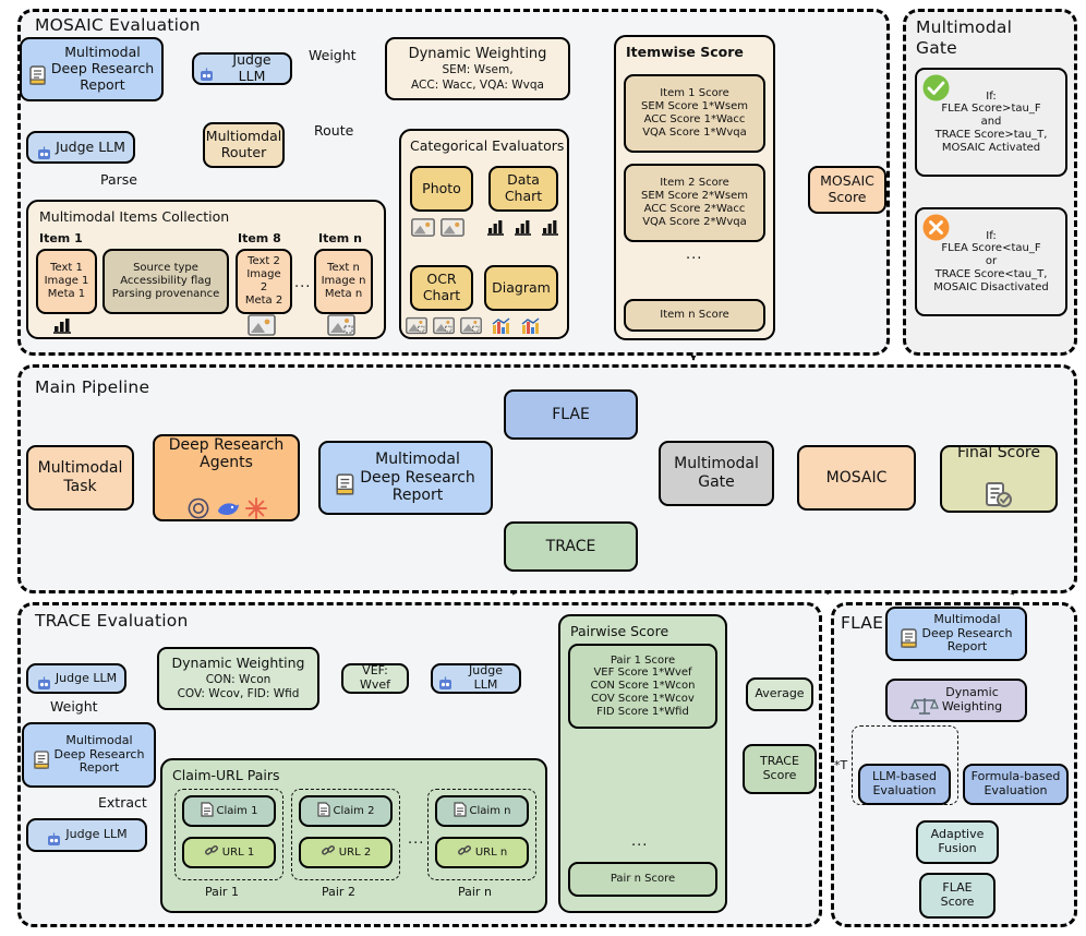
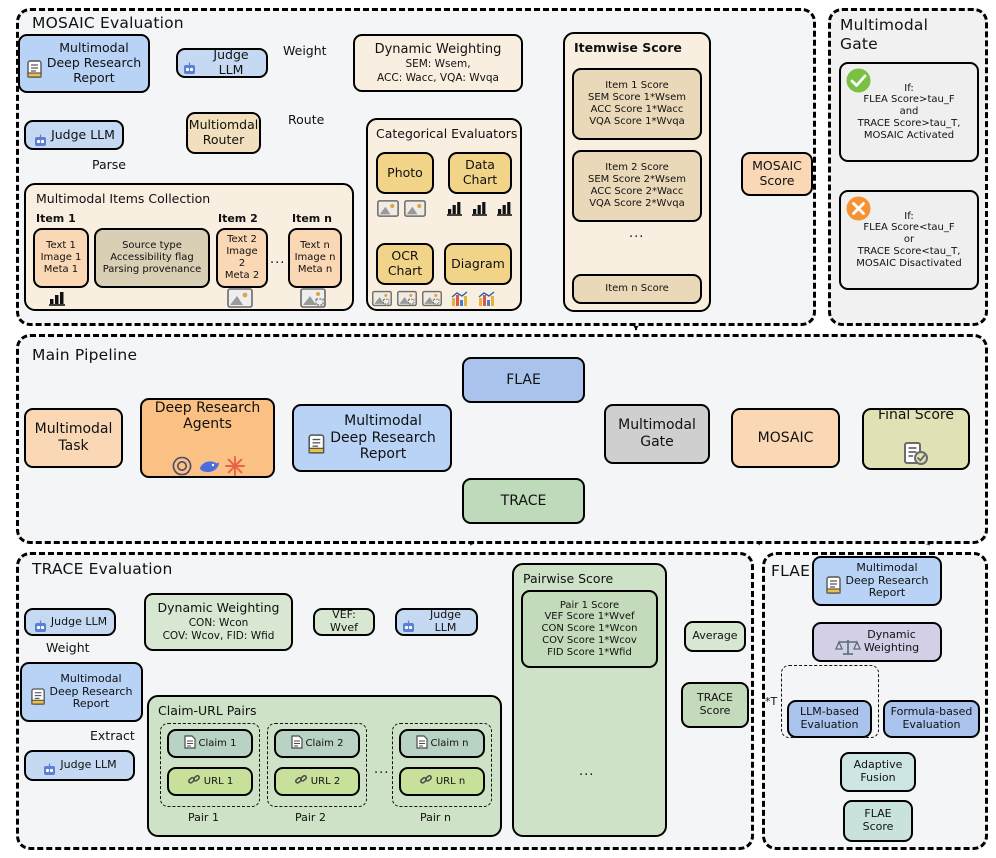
  MOSAIC Evaluation
  Multimodal
  Deep Research
  Report
  Judge LLM
  Weight
  Judge LLM
  Parse
  Multiomdal
  Router
  Route
  Dynamic Weighting
  SEM: Wsem,
  ACC: Wacc, VQA: Wvqa
  Multimodal Items Collection
  Item 1
- Item 8
+ Item 2
  Item n
  Text 1
  Image 1
  Meta 1
  Source type
  Accessibility flag
  Parsing provenance
  Text 2
  Image 2
  Meta 2
  ...
  Text n
  Image n
  Meta n
  Categorical Evaluators
  Photo
  Data
  Chart
  OCR
  Chart
  Diagram
  Itemwise Score
  Item 1 Score
  SEM Score 1*Wsem
  ACC Score 1*Wacc
  VQA Score 1*Wvqa
  Item 2 Score
  SEM Score 2*Wsem
  ACC Score 2*Wacc
  VQA Score 2*Wvqa
  ...
  Item n Score
  MOSAIC
  Score
  Multimodal
  Gate
  If:
  FLEA Score>tau_F
  and
  TRACE Score>tau_T,
  MOSAIC Activated
  If:
  FLEA Score<tau_F
  or
  TRACE Score<tau_T,
  MOSAIC Disactivated
  Main Pipeline
  Multimodal
  Task
  Deep Research
  Agents
  Multimodal
  Deep Research
  Report
  FLAE
  TRACE
  Multimodal
  Gate
  MOSAIC
  Final Score
  TRACE Evaluation
  Judge LLM
  Weight
  Dynamic Weighting
  CON: Wcon
  COV: Wcov, FID: Wfid
  VEF: Wvef
  Judge LLM
  Multimodal
  Deep Research
  Report
  Extract
  Judge LLM
  Claim-URL Pairs
  Claim 1
  URL 1
  Pair 1
  Claim 2
  URL 2
  Pair 2
  ...
  Claim n
  URL n
  Pair n
  Pairwise Score
  Pair 1 Score
  VEF Score 1*Wvef
  CON Score 1*Wcon
  COV Score 1*Wcov
  FID Score 1*Wfid
  ...
- Pair n Score
  Average
  TRACE
  Score
  FLAE
  Multimodal
  Deep Research
  Report
  Dynamic
  Weighting
  *T
  LLM-based
  Evaluation
  Formula-based
  Evaluation
  Adaptive
  Fusion
  FLAE
  Score
